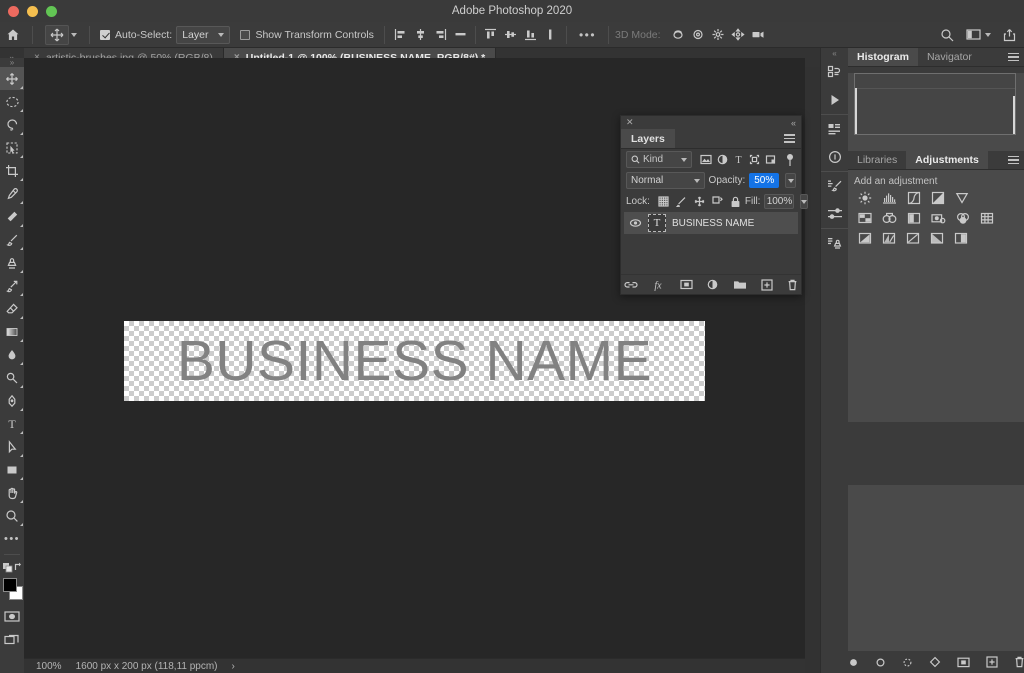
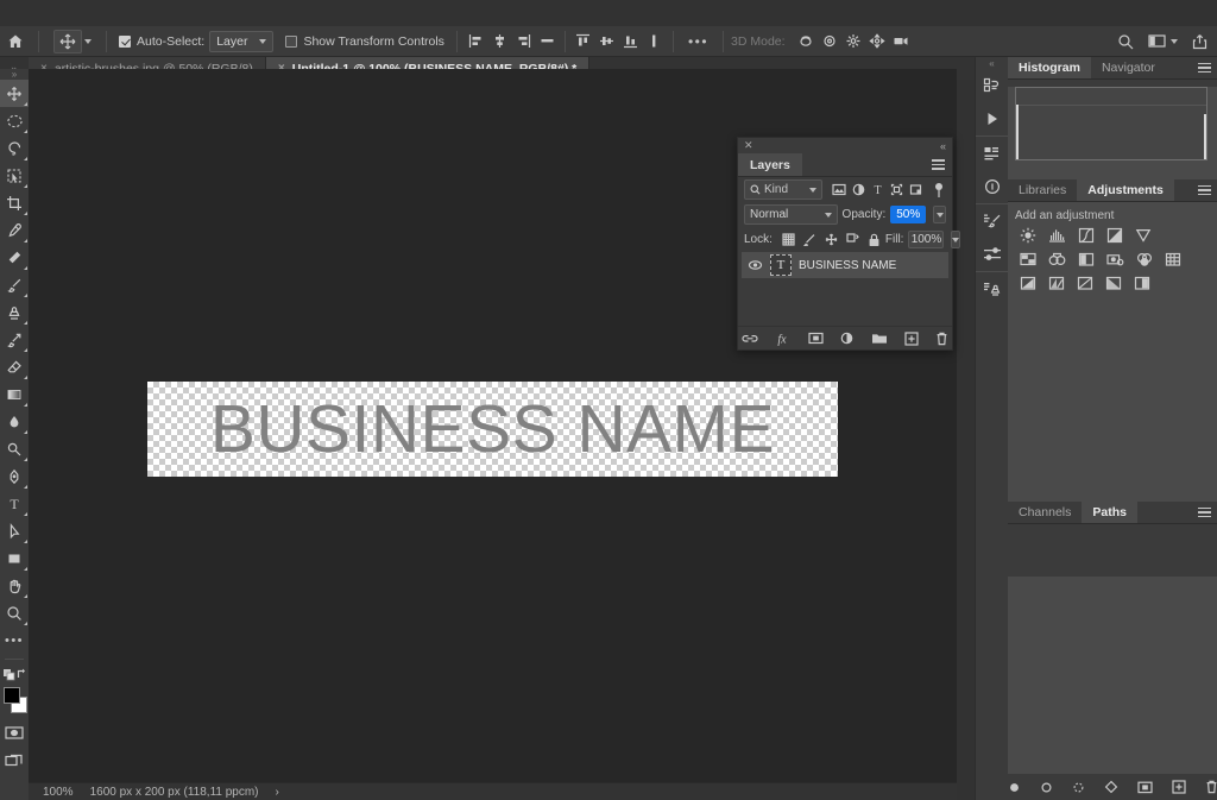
- Adobe Photoshop 2020
  Auto-Select:
  Layer
  Show Transform Controls
  •••
  3D Mode:
  »
  T
  •••
  BUSINESS NAME
  100%
  1600 px x 200 px (118,11 ppcm)
  ›
  ✕
  «
  Layers
  Kind
  T
  Normal
  Opacity:
  50%
  Lock:
  Fill:
  100%
  T
  BUSINESS NAME
  fx
  «
  Histogram
  Navigator
  Libraries
  Adjustments
  Add an adjustment
+ Channels
+ Paths
